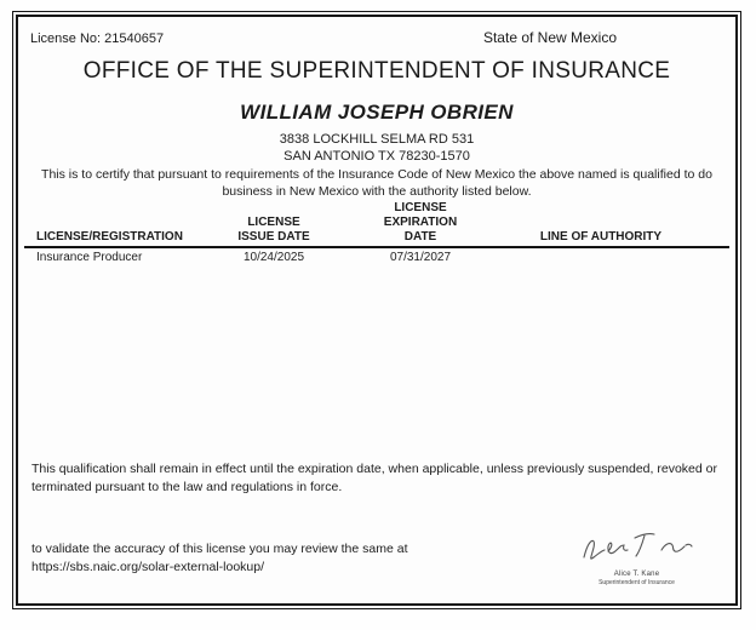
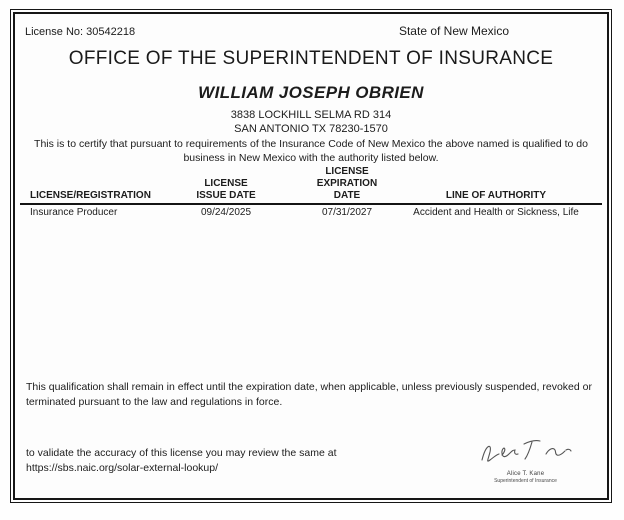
- License No: 21540657
+ License No: 30542218
  State of New Mexico
  OFFICE OF THE SUPERINTENDENT OF INSURANCE
  WILLIAM JOSEPH OBRIEN
- 3838 LOCKHILL SELMA RD 531
+ 3838 LOCKHILL SELMA RD 314
  SAN ANTONIO TX 78230-1570
  This is to certify that pursuant to requirements of the Insurance Code of New Mexico the above named is qualified to do business in New Mexico with the authority listed below.
  LICENSE/REGISTRATION
  LICENSE
  ISSUE DATE
  LICENSE
  EXPIRATION
  DATE
  LINE OF AUTHORITY
  Insurance Producer
- 10/24/2025
+ 09/24/2025
  07/31/2027
+ Accident and Health or Sickness, Life
  This qualification shall remain in effect until the expiration date, when applicable, unless previously suspended, revoked or terminated pursuant to the law and regulations in force.
  to validate the accuracy of this license you may review the same at
  https://sbs.naic.org/solar-external-lookup/
